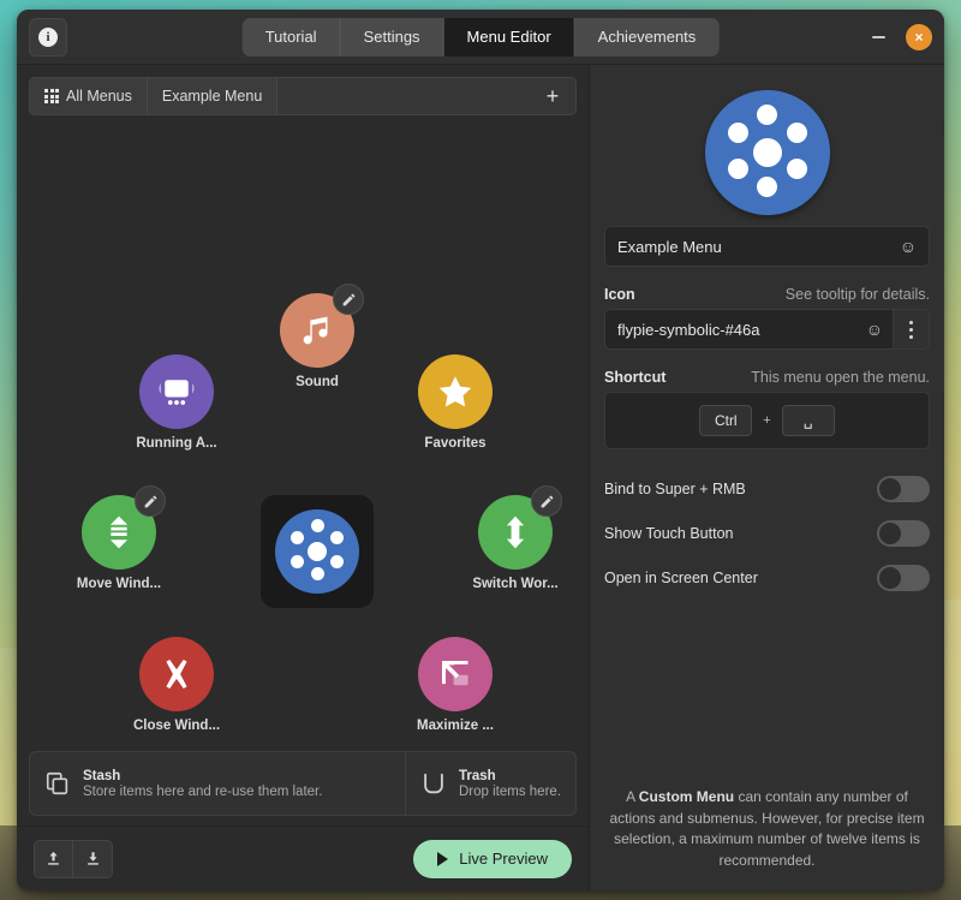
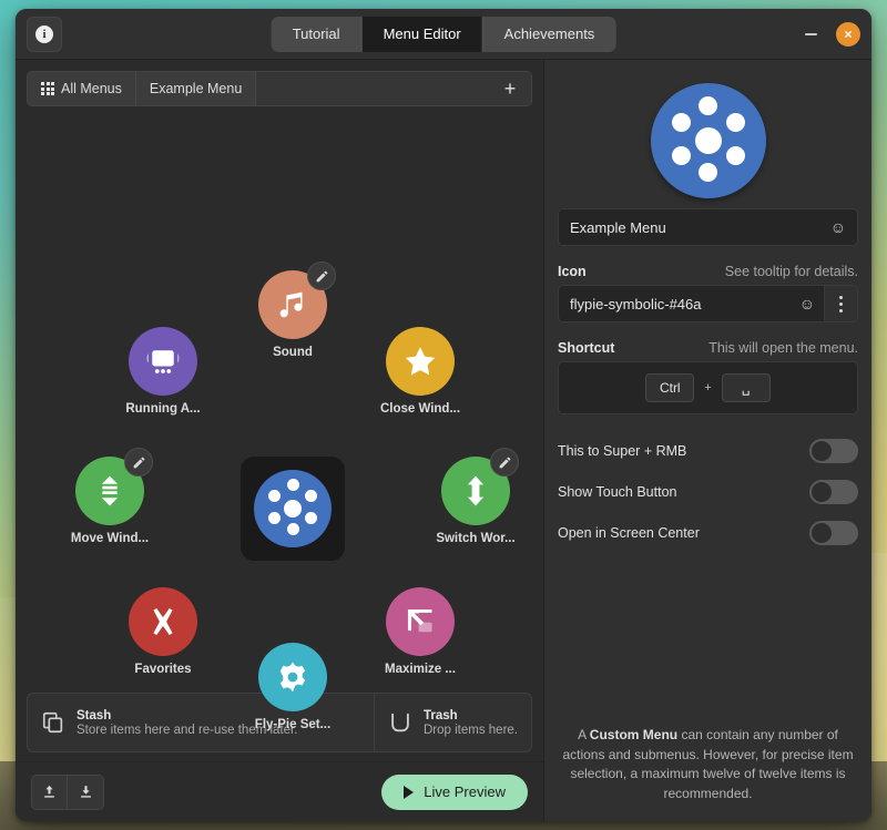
  i
  Tutorial
- Settings
  Menu Editor
  Achievements
  ×
  All Menus
  Example Menu
  +
  Sound
  Running A...
- Favorites
+ Close Wind...
  Move Wind...
  Switch Wor...
- Close Wind...
+ Favorites
  Maximize ...
+ Fly-Pie Set...
  Stash
  Store items here and re-use them later.
  Trash
  Drop items here.
  Live Preview
  Example Menu
  ☺
  Icon
  See tooltip for details.
  flypie-symbolic-#46a
  ☺
  Shortcut
- This menu open the menu.
+ This will open the menu.
  Ctrl
  +
  ␣
- Bind to Super + RMB
+ This to Super + RMB
  Show Touch Button
  Open in Screen Center
- A Custom Menu can contain any number of actions and submenus. However, for precise item selection, a maximum number of twelve items is recommended.
+ A Custom Menu can contain any number of actions and submenus. However, for precise item selection, a maximum twelve of twelve items is recommended.
